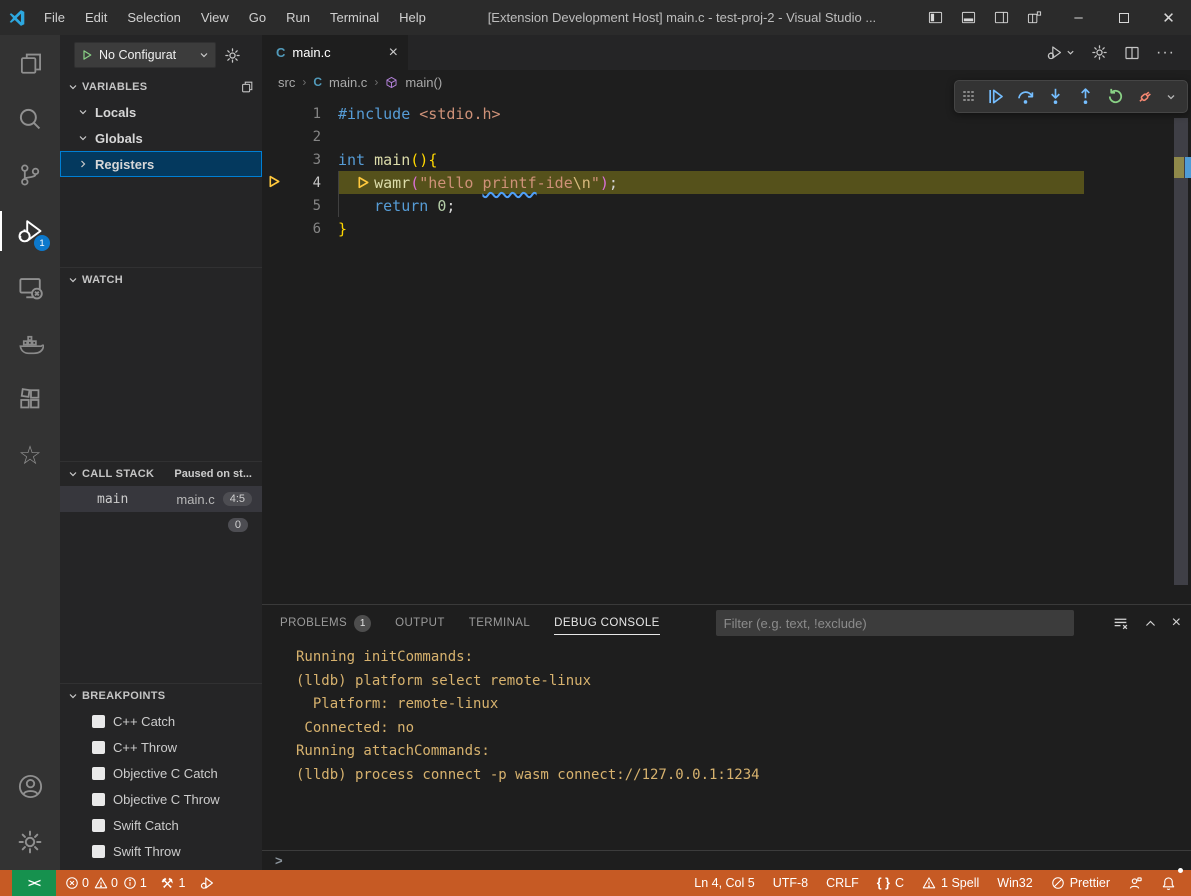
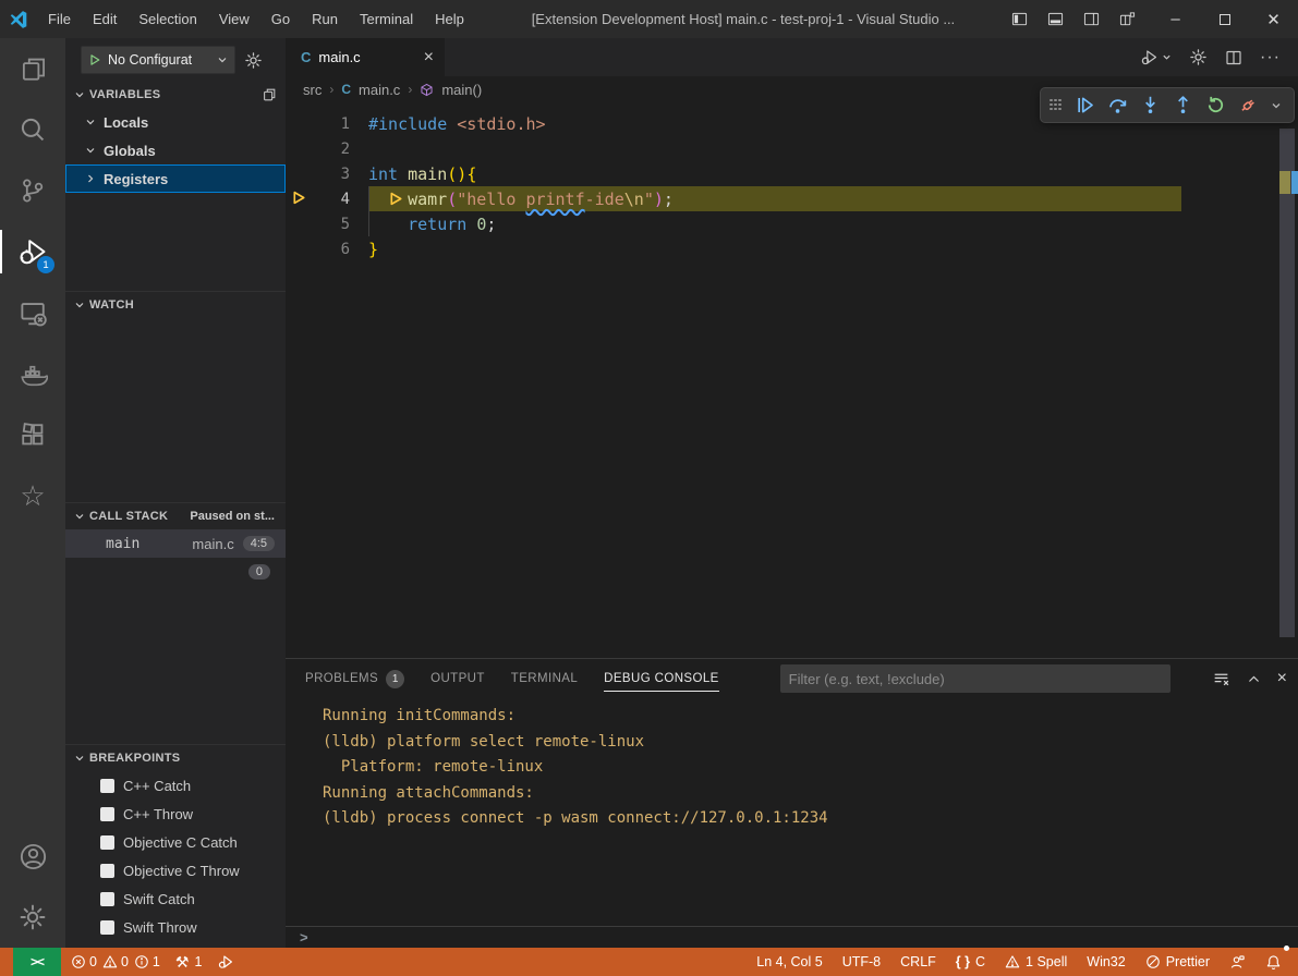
  File
  Edit
  Selection
  View
  Go
  Run
  Terminal
  Help
- [Extension Development Host] main.c - test-proj-2 - Visual Studio ...
+ [Extension Development Host] main.c - test-proj-1 - Visual Studio ...
  –
  ✕
  1
  ☆
  No Configurat
  VARIABLES
  Locals
  Globals
  Registers
  WATCH
  CALL STACK
  Paused on st...
  main
  main.c
  4:5
  0
  BREAKPOINTS
  C++ Catch
  C++ Throw
  Objective C Catch
  Objective C Throw
  Swift Catch
  Swift Throw
  C
  main.c
  ×
  ···
  src
  ›
  C
  main.c
  ›
  main()
  1
  #include
  <stdio.h>
  2
  3
  int
  main
  ()
  {
  4
  wamr
  (
  "hello
  printf
  -ide
  \n
  "
  )
  ;
  5
  return
  0
  ;
  6
  }
  PROBLEMS
  1
  OUTPUT
  TERMINAL
  DEBUG CONSOLE
  Filter (e.g. text, !exclude)
  ×
  Running initCommands:
  (lldb) platform select remote-linux
  Platform: remote-linux
- Connected: no
  Running attachCommands:
  (lldb) process connect -p wasm connect://127.0.0.1:1234
  >
  ><
  0
  0
  1
  ⚒
  1
  Ln 4, Col 5
  UTF-8
  CRLF
  { }
  C
  1 Spell
  Win32
  Prettier
